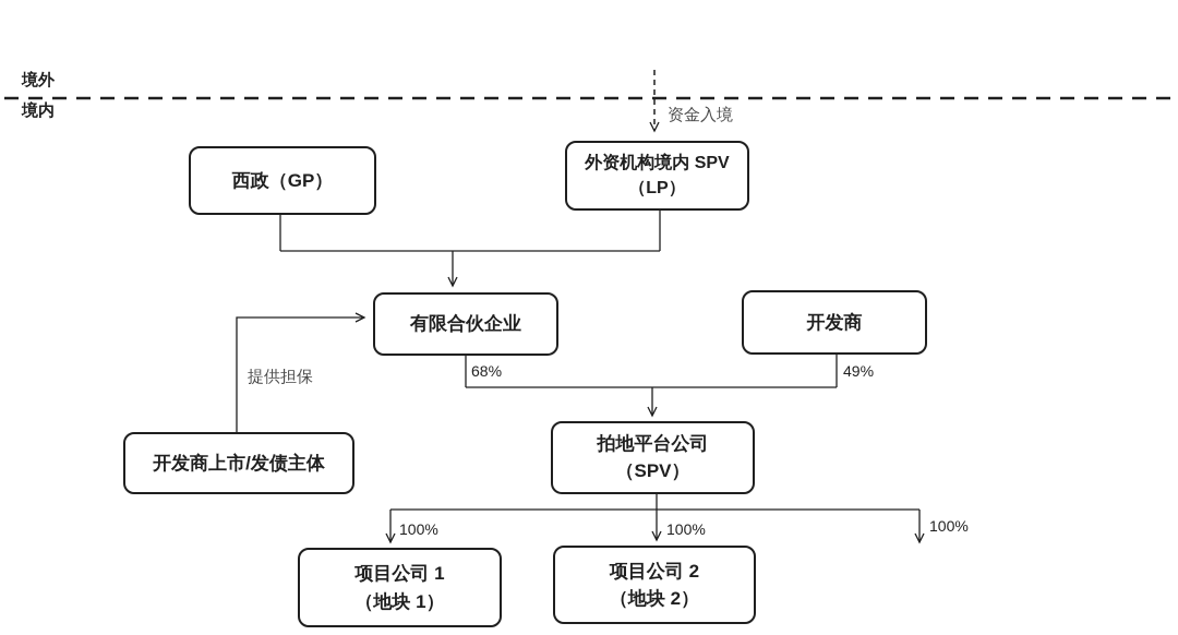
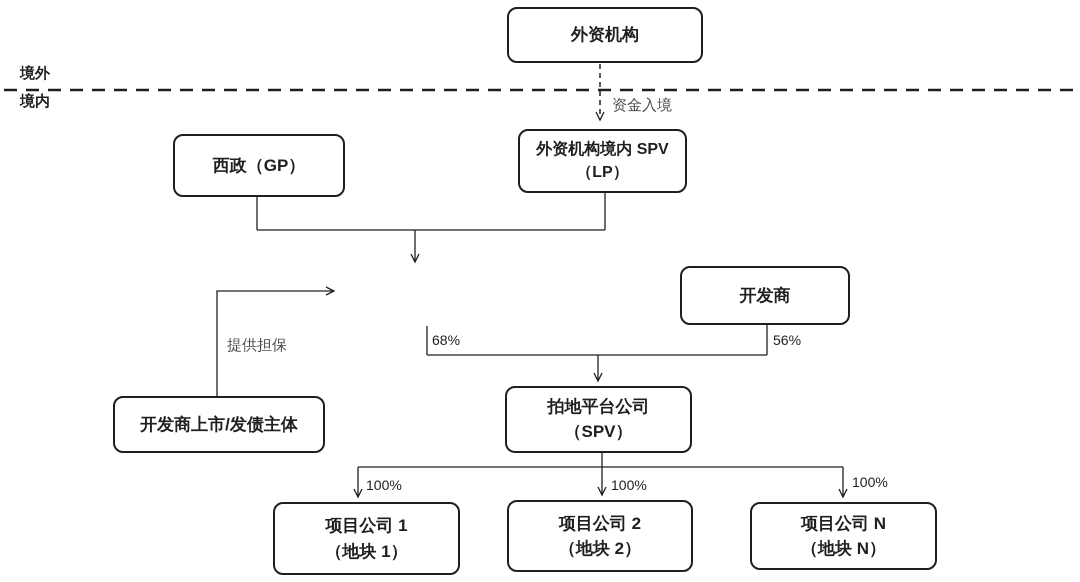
  境外
  境内
+ 外资机构
  西政（GP）
  外资机构境内 SPV
  （LP）
- 有限合伙企业
  开发商
  开发商上市/发债主体
  拍地平台公司
  （SPV）
  项目公司 1
  （地块 1）
  项目公司 2
  （地块 2）
+ 项目公司 N
+ （地块 N）
  资金入境
  68%
- 49%
+ 56%
  提供担保
  100%
  100%
  100%
